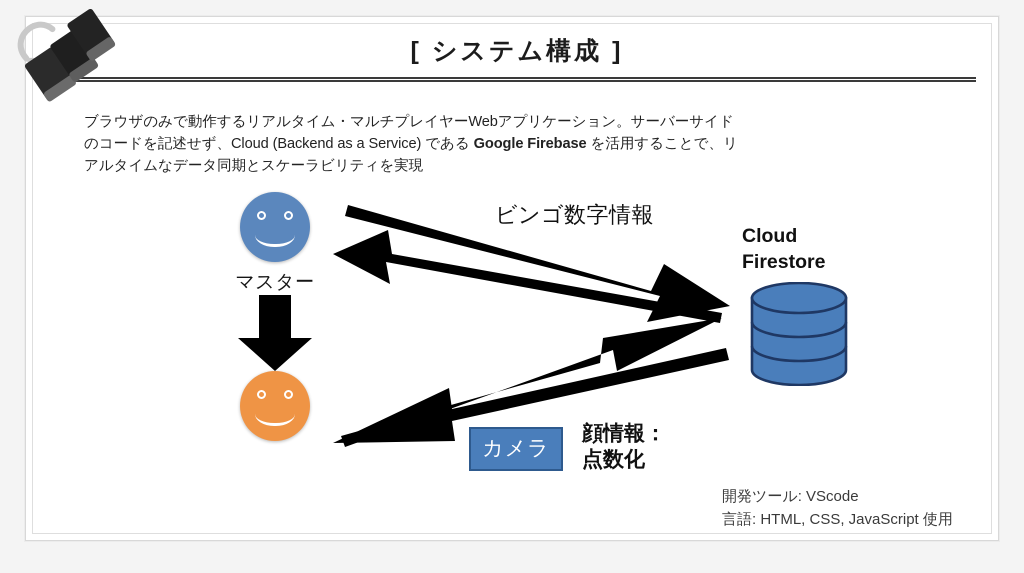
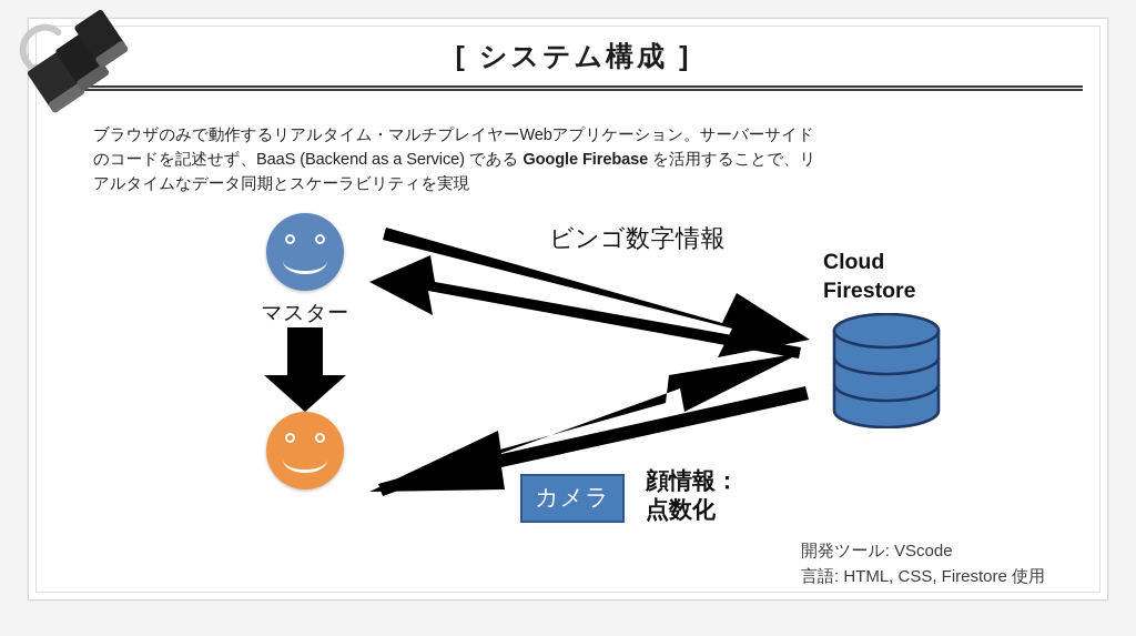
  [ システム構成 ]
- ブラウザのみで動作するリアルタイム・マルチプレイヤーWebアプリケーション。サーバーサイドのコードを記述せず、Cloud (Backend as a Service) である Google Firebase を活用することで、リアルタイムなデータ同期とスケーラビリティを実現
+ ブラウザのみで動作するリアルタイム・マルチプレイヤーWebアプリケーション。サーバーサイドのコードを記述せず、BaaS (Backend as a Service) である Google Firebase を活用することで、リアルタイムなデータ同期とスケーラビリティを実現
  マスター
  Cloud
  Firestore
  ビンゴ数字情報
  カメラ
  顔情報：
  点数化
  開発ツール: VScode
- 言語: HTML, CSS, JavaScript 使用
+ 言語: HTML, CSS, Firestore 使用
